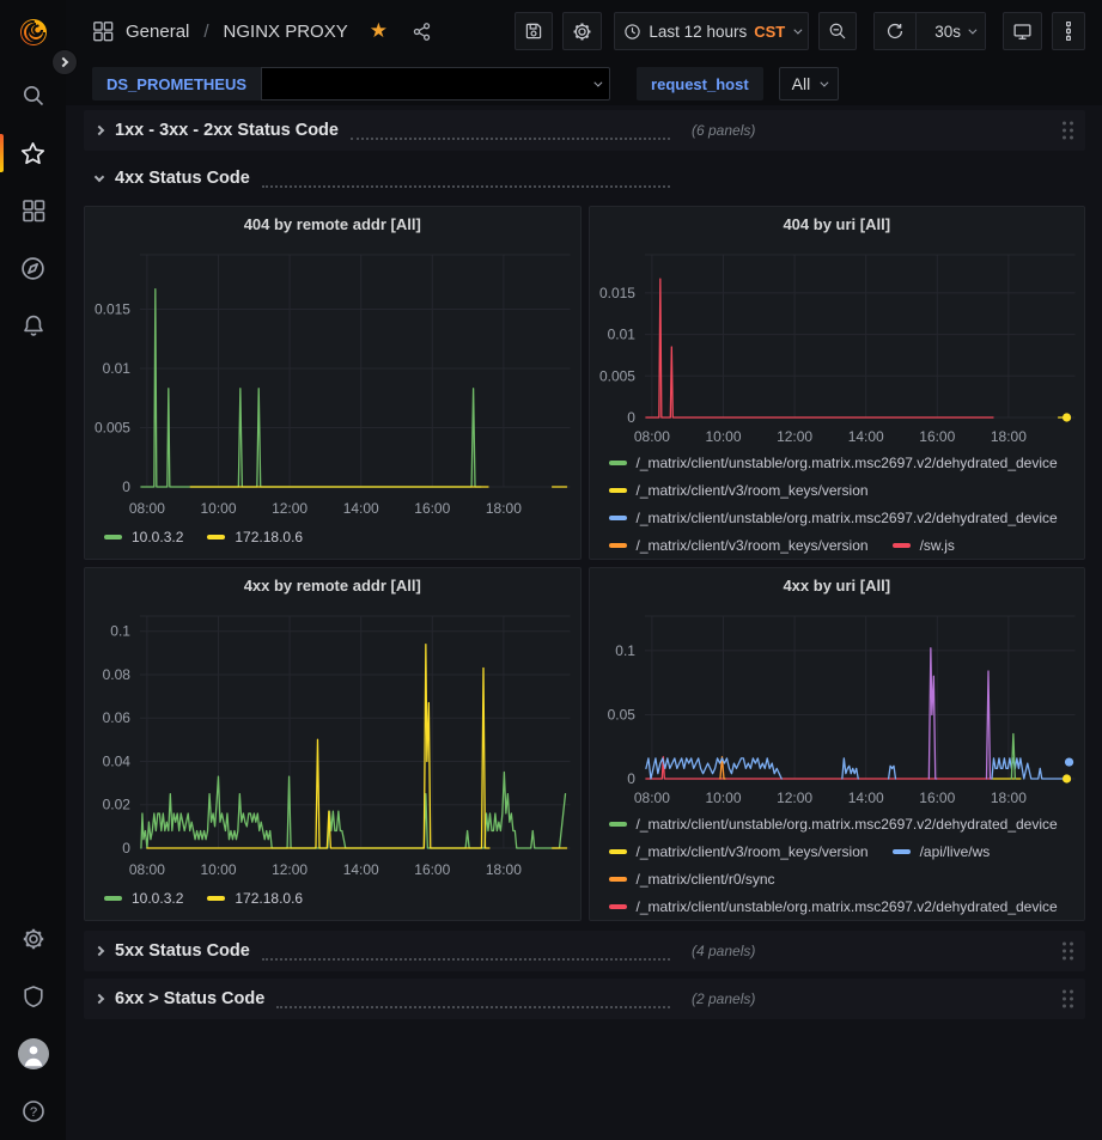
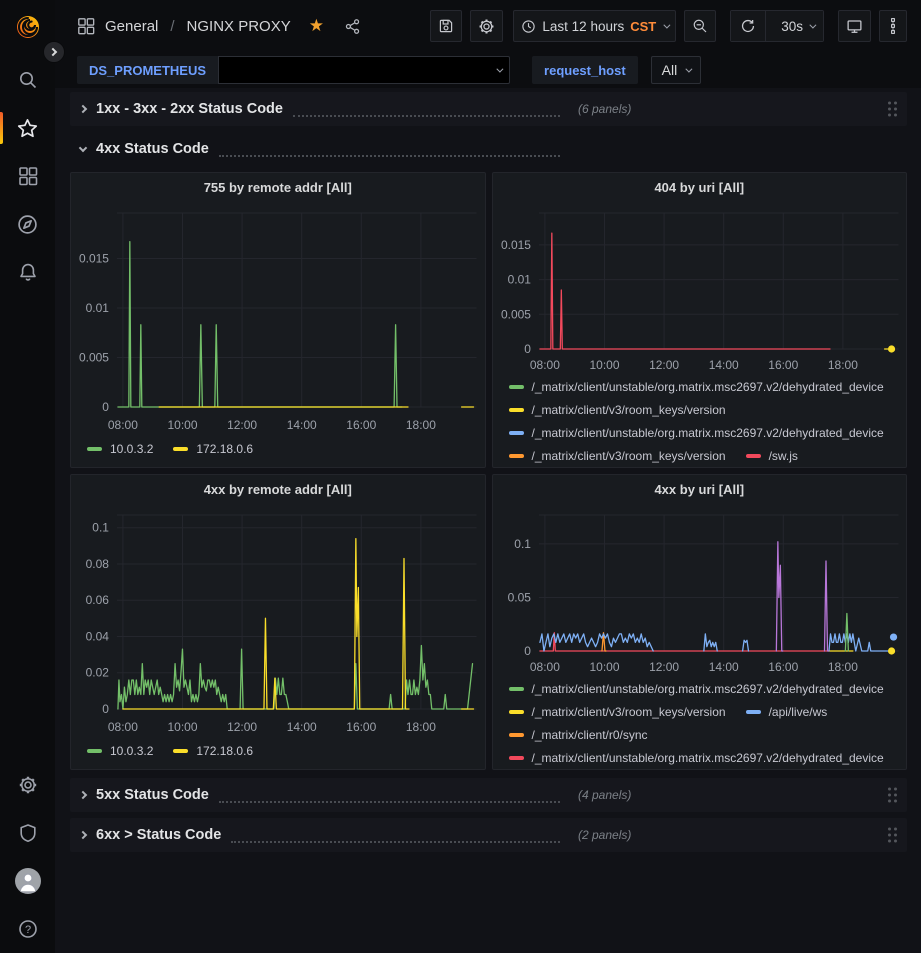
  ?
  General
  /
  NGINX PROXY
  ★
  Last 12 hours
  CST
  30s
  DS_PROMETHEUS
  request_host
  All
  1xx - 3xx - 2xx Status Code
  (6 panels)
  4xx Status Code
- 404 by remote addr [All]
+ 755 by remote addr [All]
  0
  0.005
  0.01
  0.015
  08:00
  10:00
  12:00
  14:00
  16:00
  18:00
  10.0.3.2
  172.18.0.6
  404 by uri [All]
  0
  0.005
  0.01
  0.015
  08:00
  10:00
  12:00
  14:00
  16:00
  18:00
  /_matrix/client/unstable/org.matrix.msc2697.v2/dehydrated_device
  /_matrix/client/v3/room_keys/version
  /_matrix/client/unstable/org.matrix.msc2697.v2/dehydrated_device
  /_matrix/client/v3/room_keys/version
  /sw.js
  4xx by remote addr [All]
  0
  0.02
  0.04
  0.06
  0.08
  0.1
  08:00
  10:00
  12:00
  14:00
  16:00
  18:00
  10.0.3.2
  172.18.0.6
  4xx by uri [All]
  0
  0.05
  0.1
  08:00
  10:00
  12:00
  14:00
  16:00
  18:00
  /_matrix/client/unstable/org.matrix.msc2697.v2/dehydrated_device
  /_matrix/client/v3/room_keys/version
  /api/live/ws
  /_matrix/client/r0/sync
  /_matrix/client/unstable/org.matrix.msc2697.v2/dehydrated_device
  5xx Status Code
  (4 panels)
  6xx > Status Code
  (2 panels)
